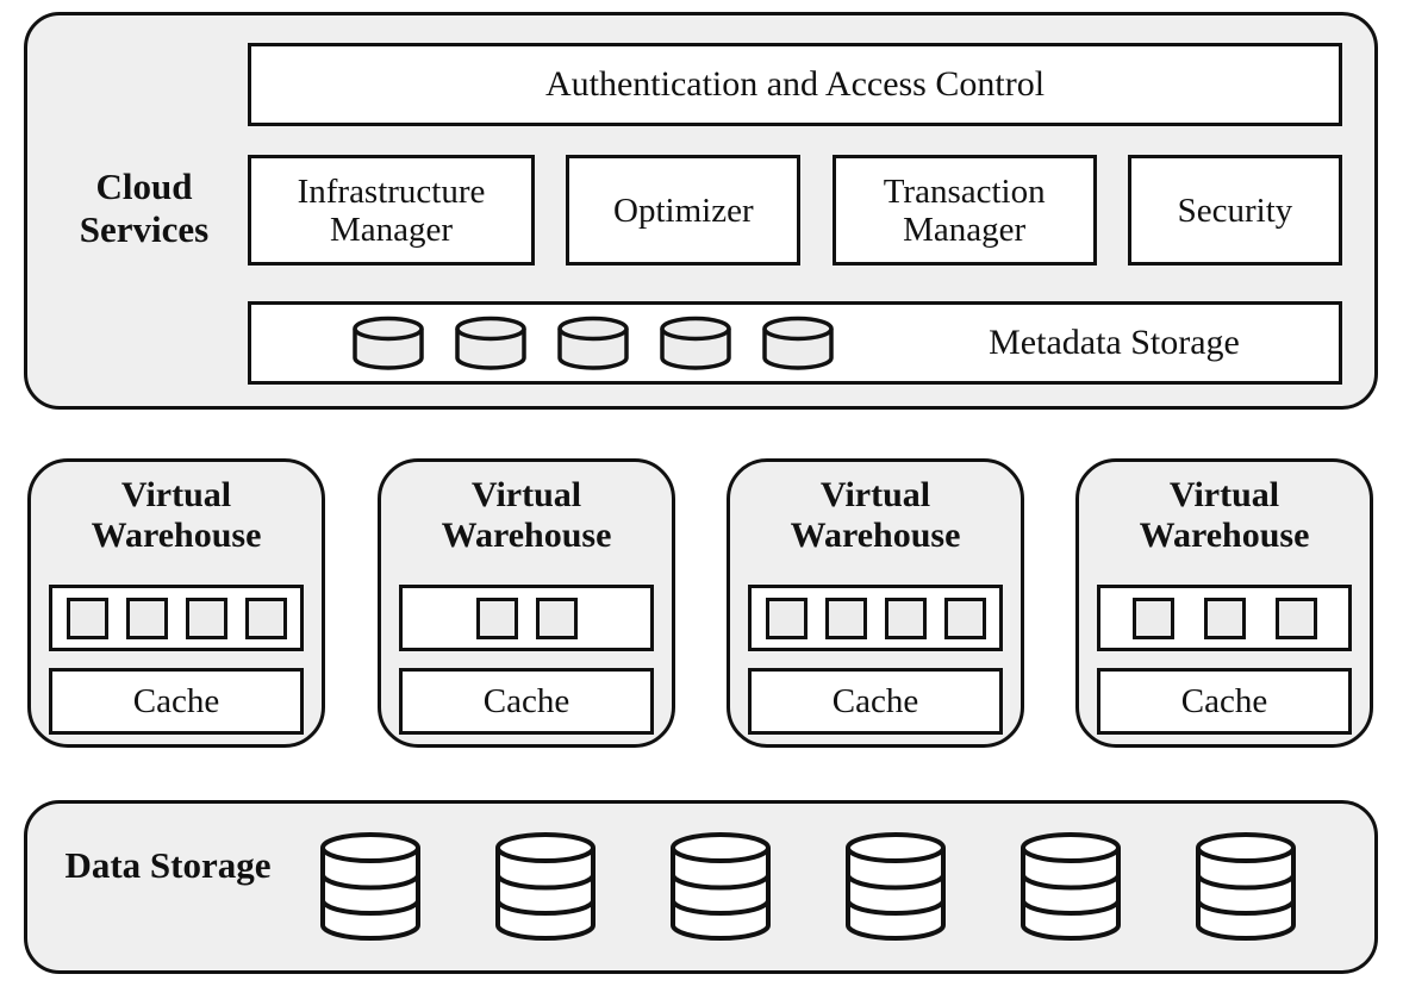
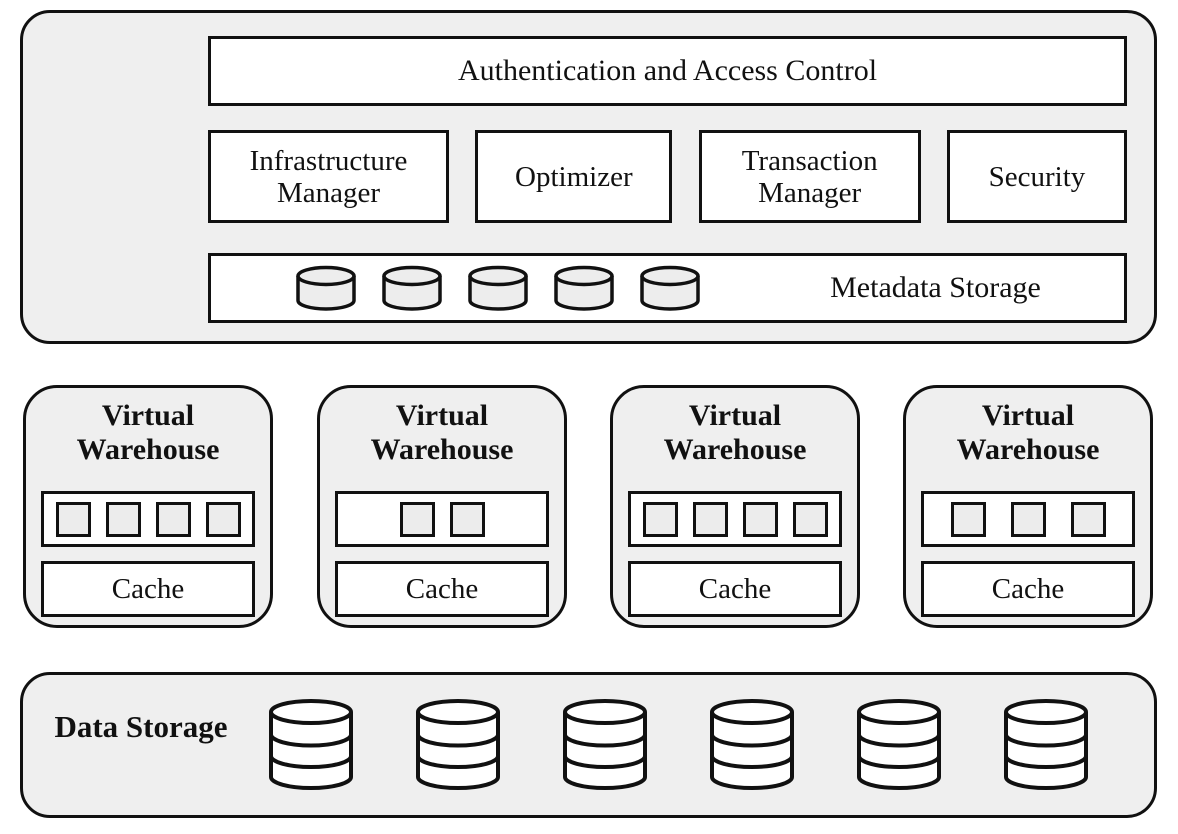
- Cloud Services
  Authentication and Access Control
  Infrastructure Manager
  Optimizer
  Transaction Manager
  Security
  Metadata Storage
  Virtual Warehouse
  Cache
  Virtual Warehouse
  Cache
  Virtual Warehouse
  Cache
  Virtual Warehouse
  Cache
  Data Storage
